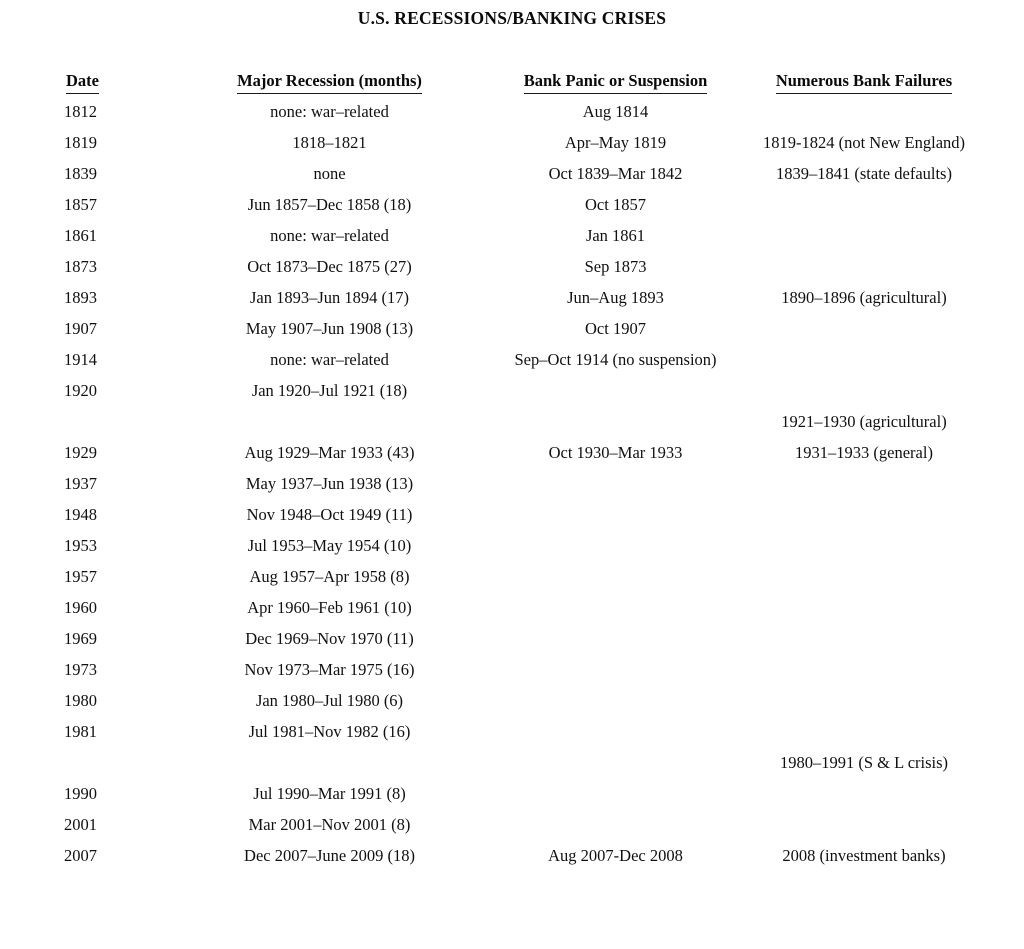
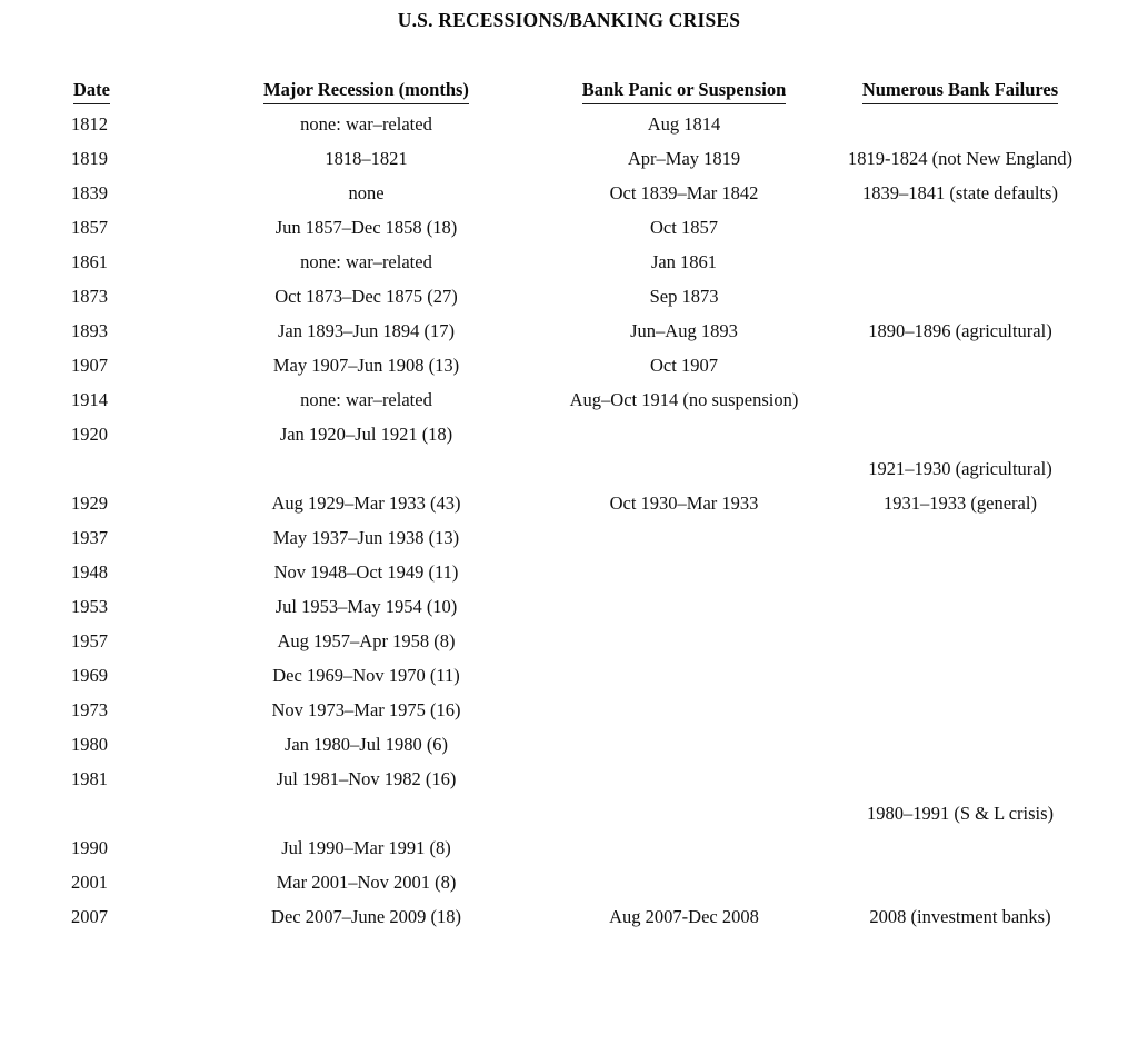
  U.S. RECESSIONS/BANKING CRISES
  Date	Major Recession (months)	Bank Panic or Suspension	Numerous Bank Failures
  1812	none: war–related	Aug 1814
  1819	1818–1821	Apr–May 1819	1819-1824 (not New England)
  1839	none	Oct 1839–Mar 1842	1839–1841 (state defaults)
  1857	Jun 1857–Dec 1858 (18)	Oct 1857
  1861	none: war–related	Jan 1861
  1873	Oct 1873–Dec 1875 (27)	Sep 1873
  1893	Jan 1893–Jun 1894 (17)	Jun–Aug 1893	1890–1896 (agricultural)
  1907	May 1907–Jun 1908 (13)	Oct 1907
- 1914	none: war–related	Sep–Oct 1914 (no suspension)
+ 1914	none: war–related	Aug–Oct 1914 (no suspension)
  1920	Jan 1920–Jul 1921 (18)
  			1921–1930 (agricultural)
  1929	Aug 1929–Mar 1933 (43)	Oct 1930–Mar 1933	1931–1933 (general)
  1937	May 1937–Jun 1938 (13)
  1948	Nov 1948–Oct 1949 (11)
  1953	Jul 1953–May 1954 (10)
  1957	Aug 1957–Apr 1958 (8)
- 1960	Apr 1960–Feb 1961 (10)
  1969	Dec 1969–Nov 1970 (11)
  1973	Nov 1973–Mar 1975 (16)
  1980	Jan 1980–Jul 1980 (6)
  1981	Jul 1981–Nov 1982 (16)
  			1980–1991 (S & L crisis)
  1990	Jul 1990–Mar 1991 (8)
  2001	Mar 2001–Nov 2001 (8)
  2007	Dec 2007–June 2009 (18)	Aug 2007-Dec 2008	2008 (investment banks)
